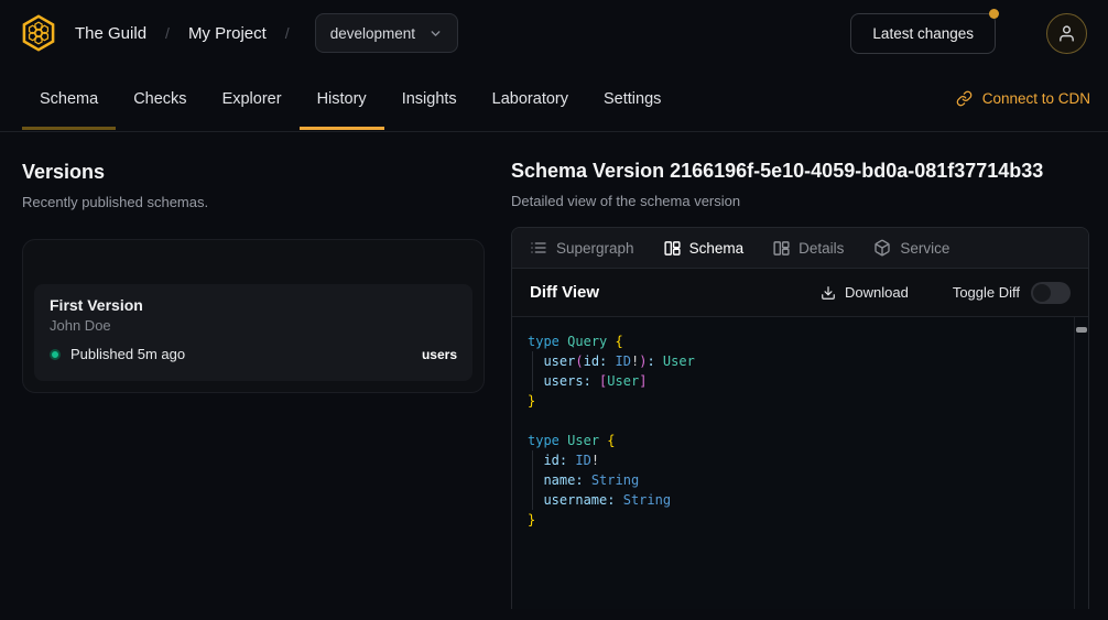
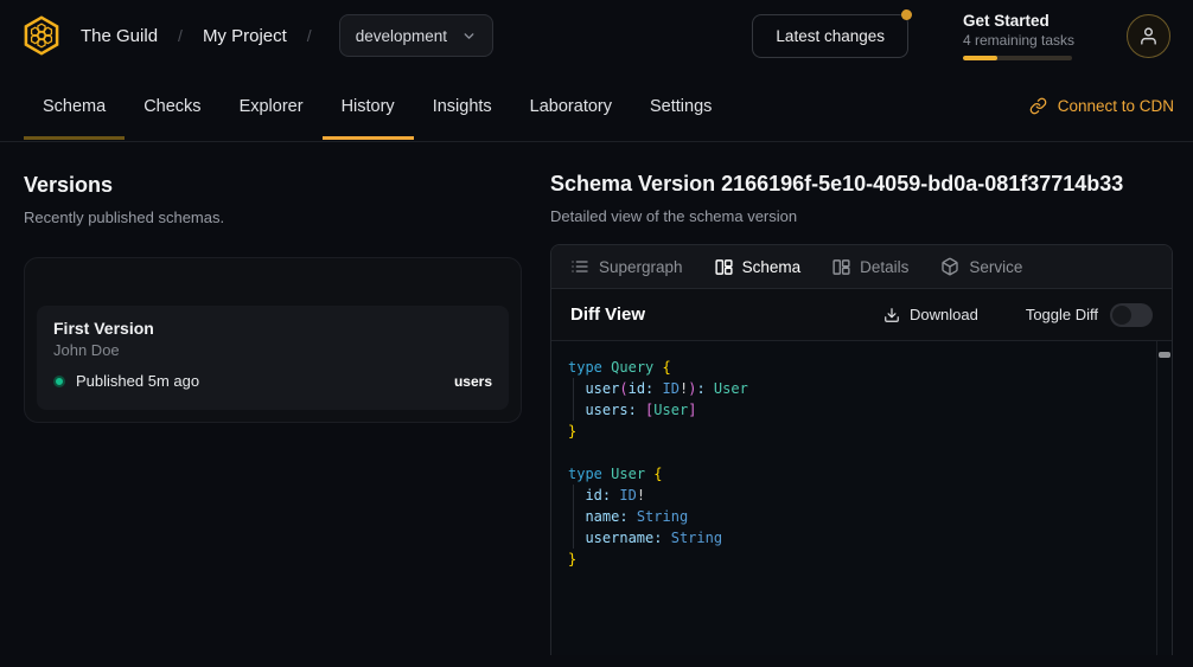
  The Guild
  /
  My Project
  /
  development
  Latest changes
+ Get Started
+ 4 remaining tasks
  Schema
  Checks
  Explorer
  History
  Insights
  Laboratory
  Settings
  Connect to CDN
  Versions
  Recently published schemas.
  First Version
  John Doe
  Published 5m ago
  users
  Schema Version 2166196f-5e10-4059-bd0a-081f37714b33
  Detailed view of the schema version
  Supergraph
  Schema
  Details
  Service
  Diff View
  Download
  Toggle Diff
  type Query {
  user(id: ID!): User
  users: [User]
  }
  type User {
  id: ID!
  name: String
  username: String
  }
